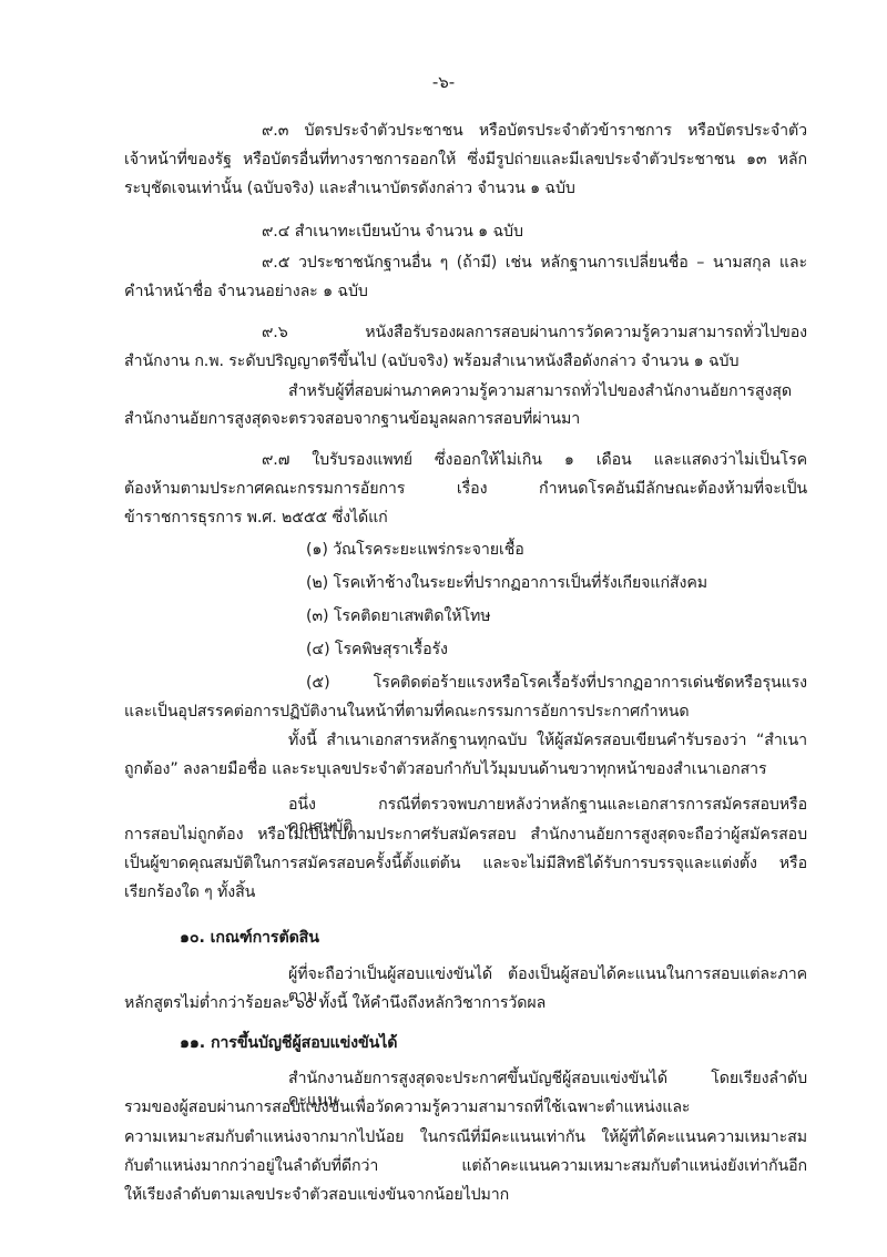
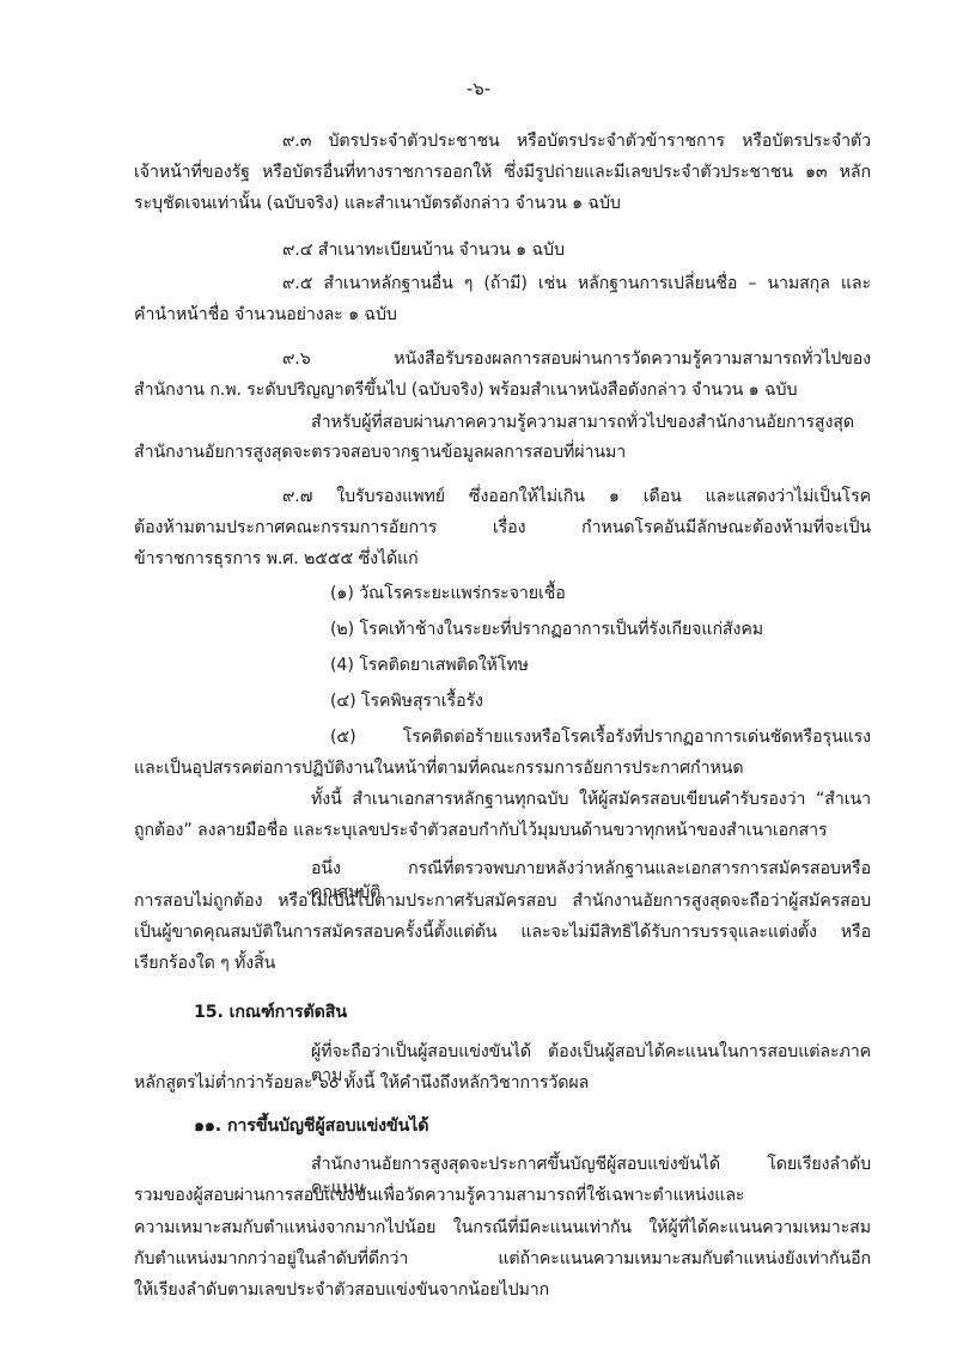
  -๖-
  ๙.๓ บัตรประจำตัวประชาชน หรือบัตรประจำตัวข้าราชการ หรือบัตรประจำตัว
  เจ้าหน้าที่ของรัฐ หรือบัตรอื่นที่ทางราชการออกให้ ซึ่งมีรูปถ่ายและมีเลขประจำตัวประชาชน ๑๓ หลัก
  ระบุชัดเจนเท่านั้น (ฉบับจริง) และสำเนาบัตรดังกล่าว จำนวน ๑ ฉบับ
  ๙.๔ สำเนาทะเบียนบ้าน จำนวน ๑ ฉบับ
- ๙.๕ วประชาชนักฐานอื่น ๆ (ถ้ามี) เช่น หลักฐานการเปลี่ยนชื่อ – นามสกุล และ
+ ๙.๕ สำเนาหลักฐานอื่น ๆ (ถ้ามี) เช่น หลักฐานการเปลี่ยนชื่อ – นามสกุล และ
  คำนำหน้าชื่อ จำนวนอย่างละ ๑ ฉบับ
  ๙.๖ หนังสือรับรองผลการสอบผ่านการวัดความรู้ความสามารถทั่วไปของ
  สำนักงาน ก.พ. ระดับปริญญาตรีขึ้นไป (ฉบับจริง) พร้อมสำเนาหนังสือดังกล่าว จำนวน ๑ ฉบับ
  สำหรับผู้ที่สอบผ่านภาคความรู้ความสามารถทั่วไปของสำนักงานอัยการสูงสุด
  สำนักงานอัยการสูงสุดจะตรวจสอบจากฐานข้อมูลผลการสอบที่ผ่านมา
  ๙.๗ ใบรับรองแพทย์ ซึ่งออกให้ไม่เกิน ๑ เดือน และแสดงว่าไม่เป็นโรค
  ต้องห้ามตามประกาศคณะกรรมการอัยการ เรื่อง กำหนดโรคอันมีลักษณะต้องห้ามที่จะเป็น
  ข้าราชการธุรการ พ.ศ. ๒๕๕๕ ซึ่งได้แก่
  (๑) วัณโรคระยะแพร่กระจายเชื้อ
  (๒) โรคเท้าช้างในระยะที่ปรากฏอาการเป็นที่รังเกียจแก่สังคม
- (๓) โรคติดยาเสพติดให้โทษ
+ (4) โรคติดยาเสพติดให้โทษ
  (๔) โรคพิษสุราเรื้อรัง
  (๕) โรคติดต่อร้ายแรงหรือโรคเรื้อรังที่ปรากฏอาการเด่นชัดหรือรุนแรง
  และเป็นอุปสรรคต่อการปฏิบัติงานในหน้าที่ตามที่คณะกรรมการอัยการประกาศกำหนด
  ทั้งนี้ สำเนาเอกสารหลักฐานทุกฉบับ ให้ผู้สมัครสอบเขียนคำรับรองว่า “สำเนา
  ถูกต้อง” ลงลายมือชื่อ และระบุเลขประจำตัวสอบกำกับไว้มุมบนด้านขวาทุกหน้าของสำเนาเอกสาร
  อนึ่ง กรณีที่ตรวจพบภายหลังว่าหลักฐานและเอกสารการสมัครสอบหรือคุณสมบัติ
  การสอบไม่ถูกต้อง หรือไม่เป็นไปตามประกาศรับสมัครสอบ สำนักงานอัยการสูงสุดจะถือว่าผู้สมัครสอบ
  เป็นผู้ขาดคุณสมบัติในการสมัครสอบครั้งนี้ตั้งแต่ต้น และจะไม่มีสิทธิได้รับการบรรจุและแต่งตั้ง หรือ
  เรียกร้องใด ๆ ทั้งสิ้น
- ๑๐. เกณฑ์การตัดสิน
+ 15. เกณฑ์การตัดสิน
  ผู้ที่จะถือว่าเป็นผู้สอบแข่งขันได้ ต้องเป็นผู้สอบได้คะแนนในการสอบแต่ละภาคตาม
  หลักสูตรไม่ต่ำกว่าร้อยละ ๖๐ ทั้งนี้ ให้คำนึงถึงหลักวิชาการวัดผล
  ๑๑. การขึ้นบัญชีผู้สอบแข่งขันได้
  สำนักงานอัยการสูงสุดจะประกาศขึ้นบัญชีผู้สอบแข่งขันได้ โดยเรียงลำดับคะแนน
  รวมของผู้สอบผ่านการสอบแข่งขันเพื่อวัดความรู้ความสามารถที่ใช้เฉพาะตำแหน่งและ
  ความเหมาะสมกับตำแหน่งจากมากไปน้อย ในกรณีที่มีคะแนนเท่ากัน ให้ผู้ที่ได้คะแนนความเหมาะสม
  กับตำแหน่งมากกว่าอยู่ในลำดับที่ดีกว่า แต่ถ้าคะแนนความเหมาะสมกับตำแหน่งยังเท่ากันอีก
  ให้เรียงลำดับตามเลขประจำตัวสอบแข่งขันจากน้อยไปมาก
